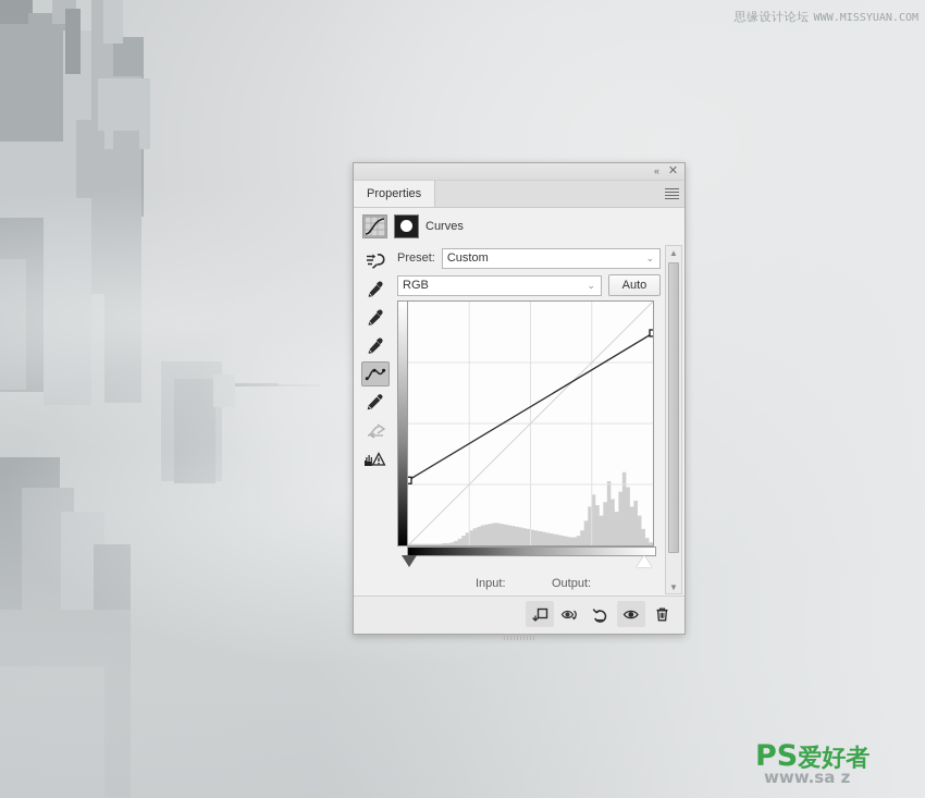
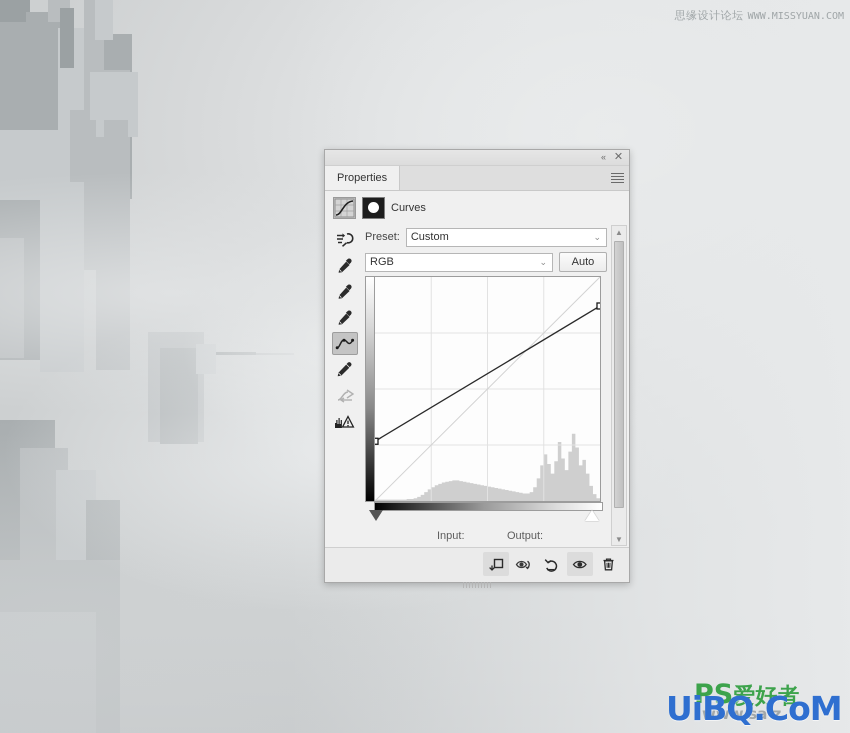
  思缘设计论坛 WWW.MISSYUAN.COM
  PS爱好者
  www.sa z
+ UiBQ.CoM
  «
  ✕
  Properties
  Curves
  Preset:
  Custom
  ⌄
  RGB
  ⌄
  Auto
  Input:
  Output:
  ▲
  ▼
